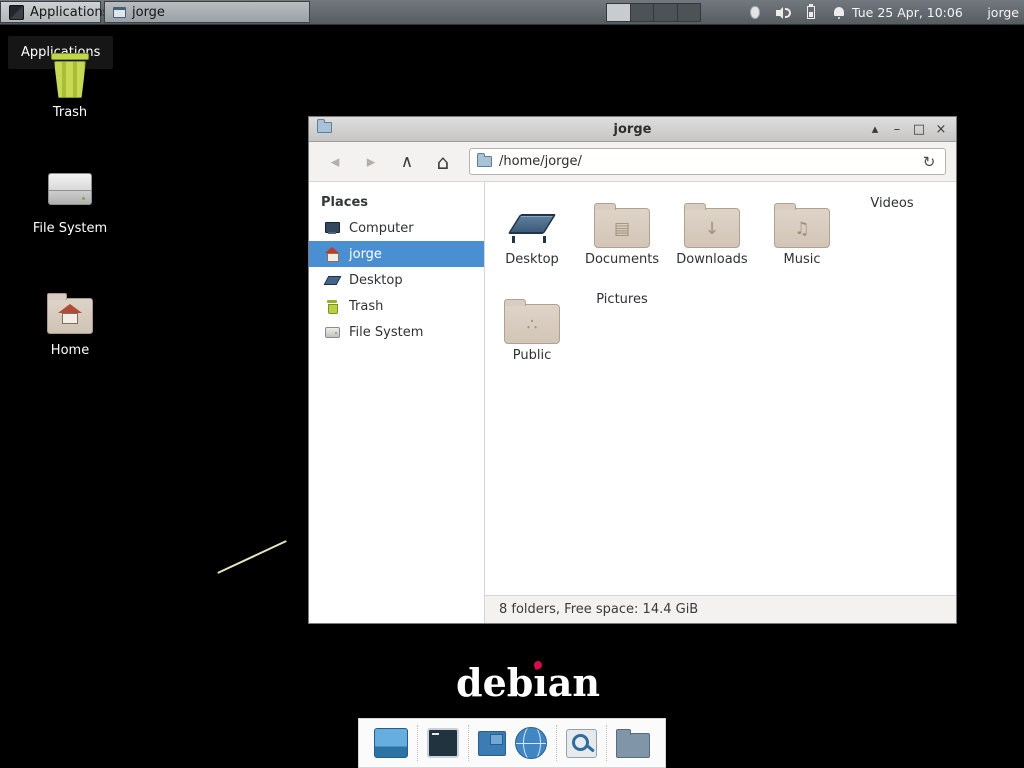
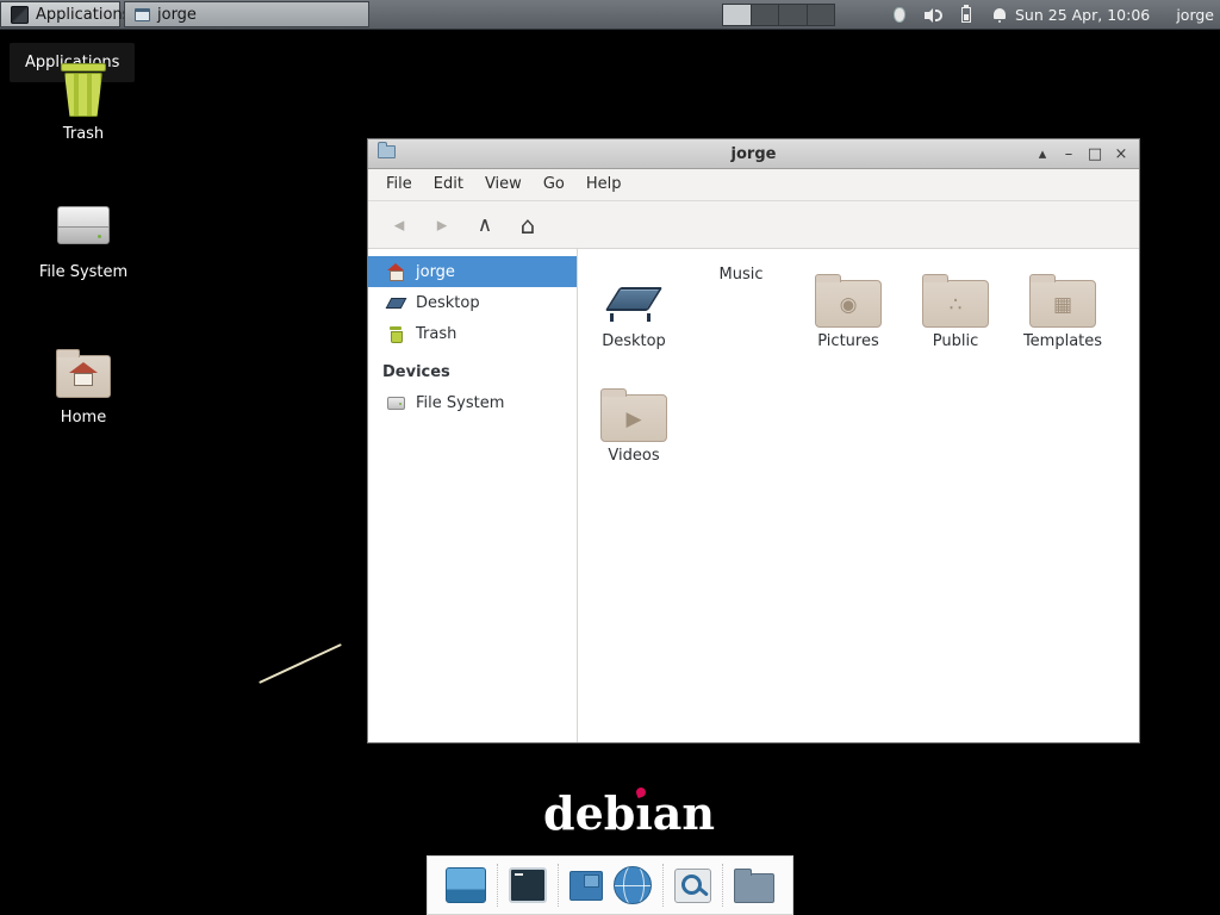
  Application
  jorge
- Tue 25 Apr, 10:06
+ Sun 25 Apr, 10:06
  jorge
  Trash
  File System
  Home
  jorge
  ▴
  –
  □
  ×
+ File
+ Edit
+ View
+ Go
+ Help
  ◂
  ▸
  ∧
  ⌂
- /home/jorge/
- ↻
- Places
- Computer
  jorge
  Desktop
  Trash
+ Devices
  File System
  Desktop
- ▤
- Documents
- ↓
- Downloads
- ♫
  Music
+ ◉
- Videos
+ Pictures
  ∴
  Public
+ ▦
+ Templates
+ ▶
- Pictures
+ Videos
- 8 folders, Free space: 14.4 GiB
  debıan
